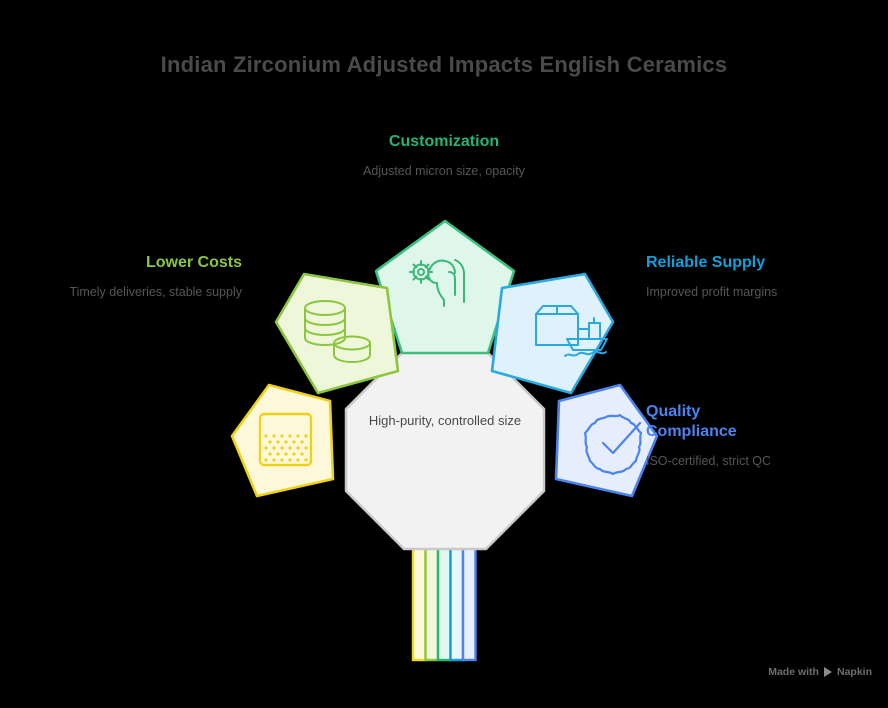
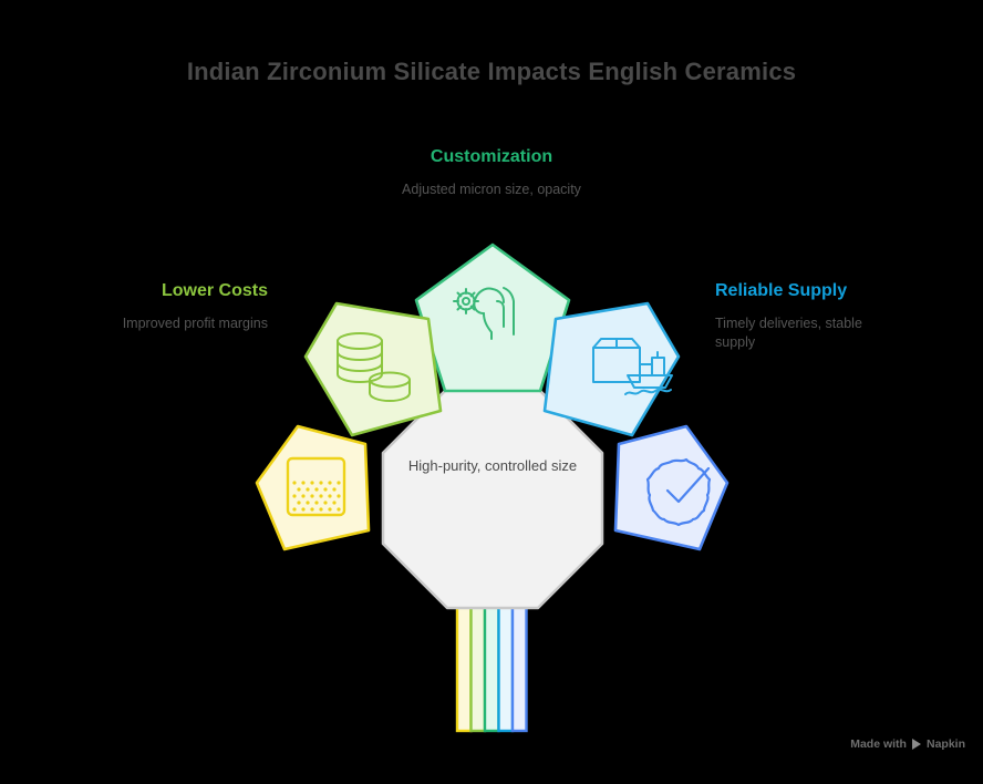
- Indian Zirconium Adjusted Impacts English Ceramics
+ Indian Zirconium Silicate Impacts English Ceramics
  Customization
  Adjusted micron size, opacity
  Lower Costs
- Timely deliveries, stable supply
+ Improved profit margins
  Reliable Supply
- Improved profit margins
+ Timely deliveries, stable supply
- Quality Compliance
- ISO-certified, strict QC
  High-purity, controlled size
  Made with
  Napkin
